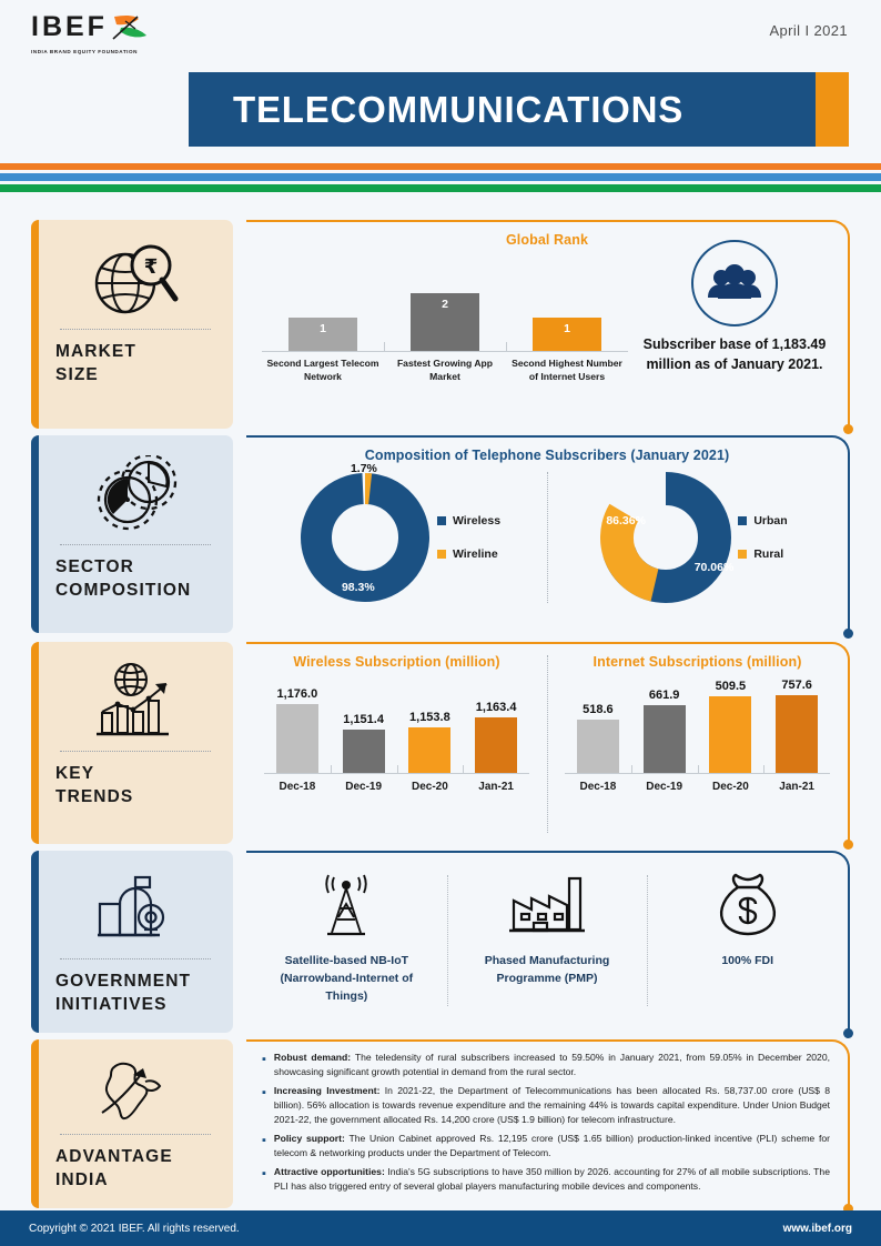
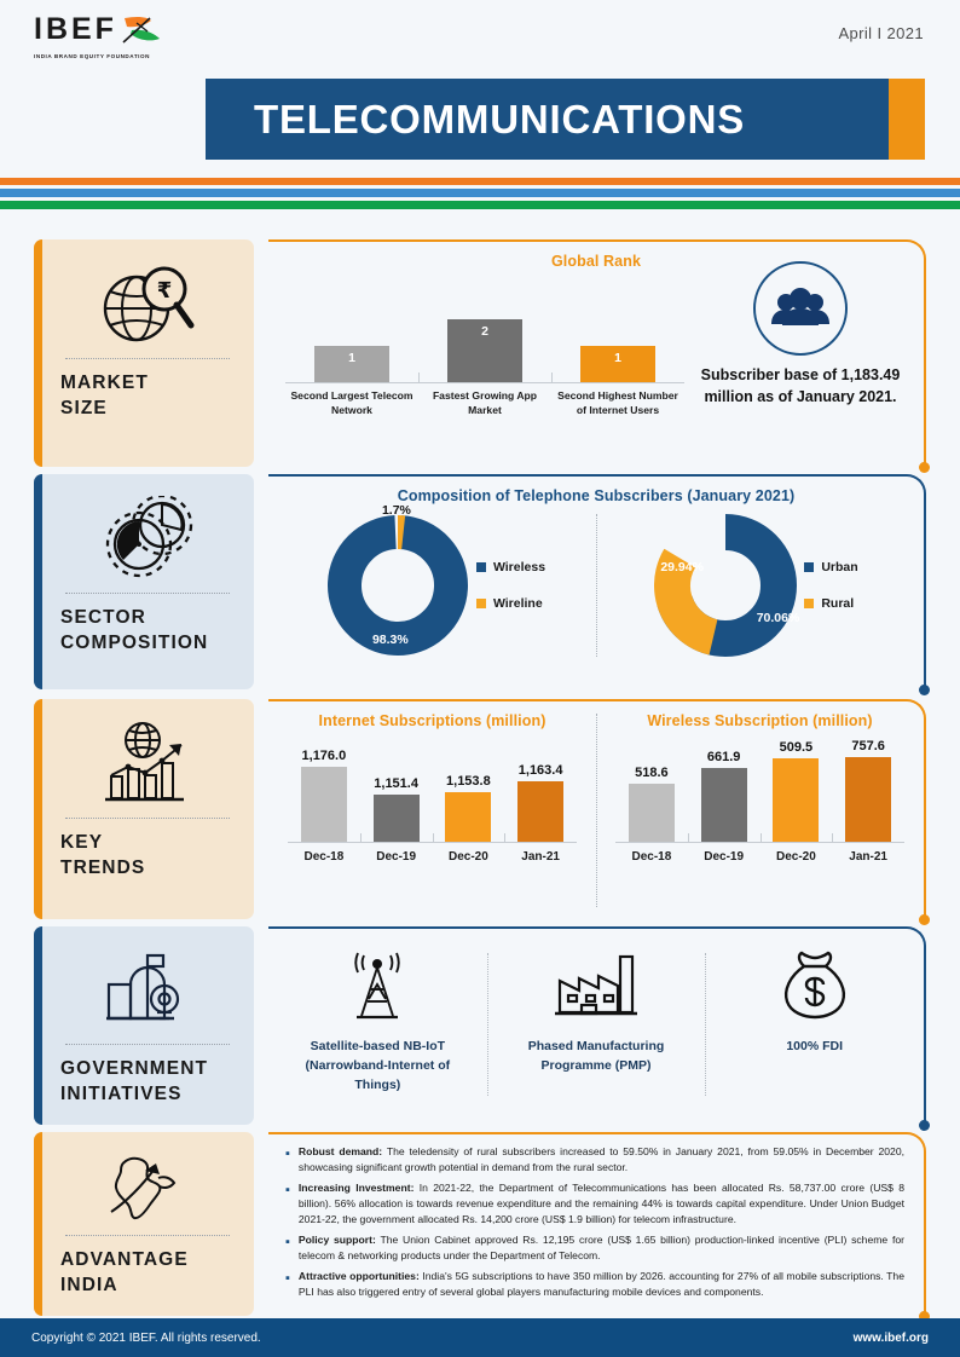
  IBEF
  April I 2021
  TELECOMMUNICATIONS
  ₹
  MARKET
  SIZE
  Global Rank
  1
  2
  1
  Second Largest Telecom Network
  Fastest Growing App Market
  Second Highest Number of Internet Users
  Subscriber base of 1,183.49 million as of January 2021.
  SECTOR
  COMPOSITION
  Composition of Telephone Subscribers (January 2021)
  1.7%
  98.3%
  Wireless
  Wireline
- 86.36%
+ 29.94%
  70.06%
  Urban
  Rural
  KEY
  TRENDS
- Wireless Subscription (million)
+ Internet Subscriptions (million)
  1,176.0
  1,151.4
  1,153.8
  1,163.4
  Dec-18
  Dec-19
  Dec-20
  Jan-21
- Internet Subscriptions (million)
+ Wireless Subscription (million)
  518.6
  661.9
  509.5
  757.6
  Dec-18
  Dec-19
  Dec-20
  Jan-21
  GOVERNMENT
  INITIATIVES
  Satellite-based NB-IoT (Narrowband-Internet of Things)
  Phased Manufacturing Programme (PMP)
  100% FDI
  ADVANTAGE
  INDIA
  ▪
  Robust demand: The teledensity of rural subscribers increased to 59.50% in January 2021, from 59.05% in December 2020, showcasing significant growth potential in demand from the rural sector.
  ▪
  Increasing Investment: In 2021-22, the Department of Telecommunications has been allocated Rs. 58,737.00 crore (US$ 8 billion). 56% allocation is towards revenue expenditure and the remaining 44% is towards capital expenditure. Under Union Budget 2021-22, the government allocated Rs. 14,200 crore (US$ 1.9 billion) for telecom infrastructure.
  ▪
  Policy support: The Union Cabinet approved Rs. 12,195 crore (US$ 1.65 billion) production-linked incentive (PLI) scheme for telecom & networking products under the Department of Telecom.
  ▪
  Attractive opportunities: India's 5G subscriptions to have 350 million by 2026. accounting for 27% of all mobile subscriptions. The PLI has also triggered entry of several global players manufacturing mobile devices and components.
  Copyright © 2021 IBEF. All rights reserved.
  www.ibef.org
